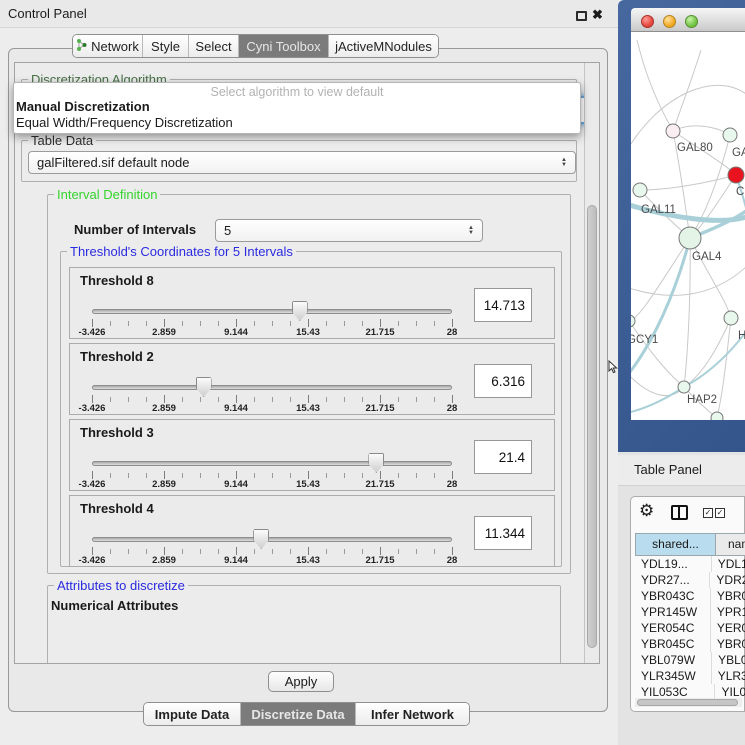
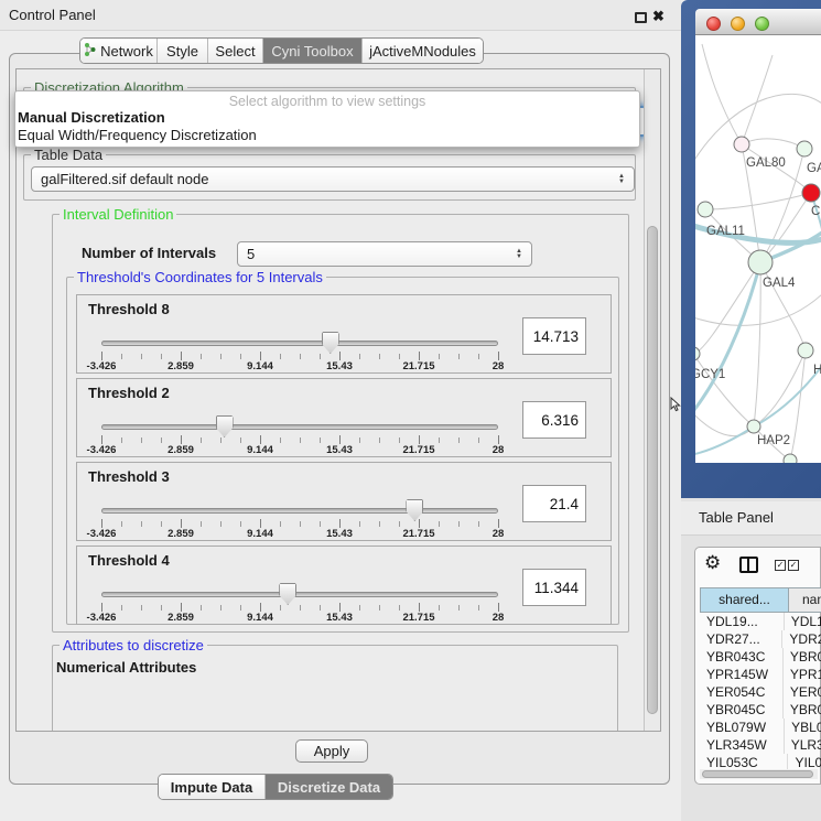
  Control Panel
  ✖
  Network
  Style
  Select
  Cyni Toolbox
  jActiveMNodules
  Discretization Algorithm
  Table Data
  galFiltered.sif default node
  Interval Definition
  Number of Intervals
  5
  Threshold's Coordinates for 5 Intervals
  Threshold 8
  -3.426
  2.859
  9.144
  15.43
  21.715
  28
  14.713
  Threshold 2
  -3.426
  2.859
  9.144
  15.43
  21.715
  28
  6.316
  Threshold 3
  -3.426
  2.859
  9.144
  15.43
  21.715
  28
  21.4
  Threshold 4
  -3.426
  2.859
  9.144
  15.43
  21.715
  28
  11.344
  Attributes to discretize
  Numerical Attributes
- Select algorithm to view default
+ Select algorithm to view settings
  Manual Discretization
  Equal Width/Frequency Discretization
  Apply
  Impute Data
  Discretize Data
- Infer Network
  GAL80
  C
  GAL11
  GAL4
  GCY1
  H
  HAP2
  Table Panel
  ⚙
  ✓
  ✓
  shared...
  YDL19...
  YDL1
  YDR27...
  YDR
  YBR043C
  YBR
  YPR145W
  YPR
  YER054C
  YER
  YBR045C
  YBR
  YBL079W
  YBL0
  YLR345W
  YLR3
  YIL053C
  YIL0
